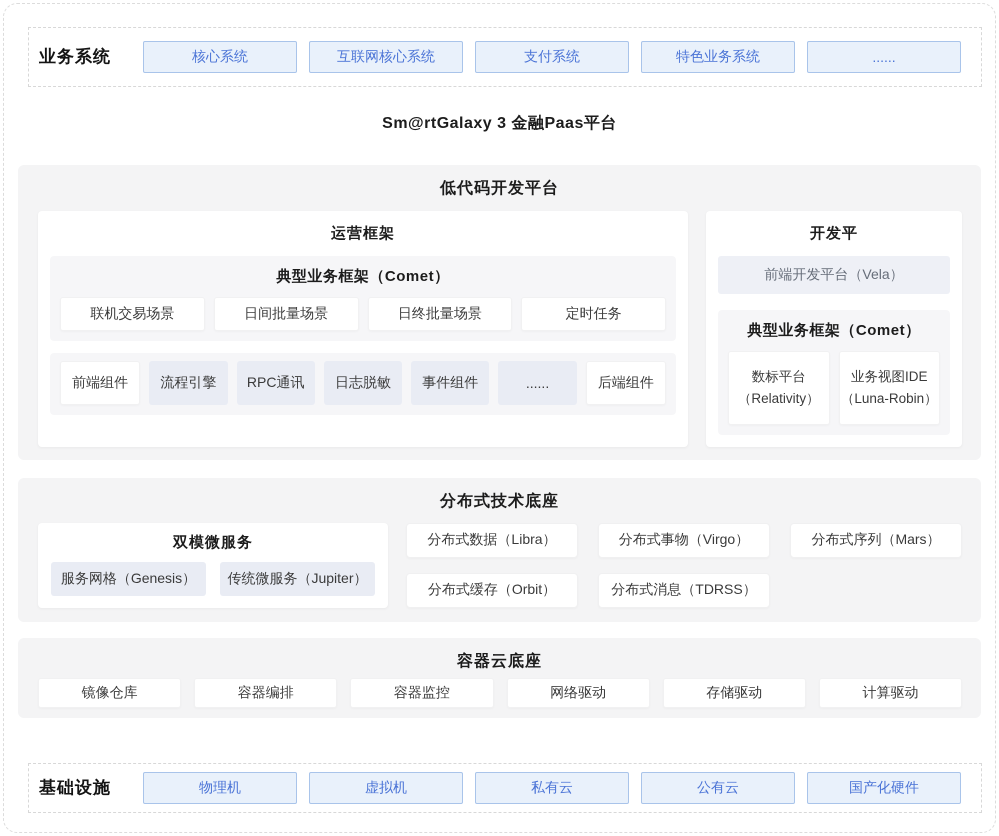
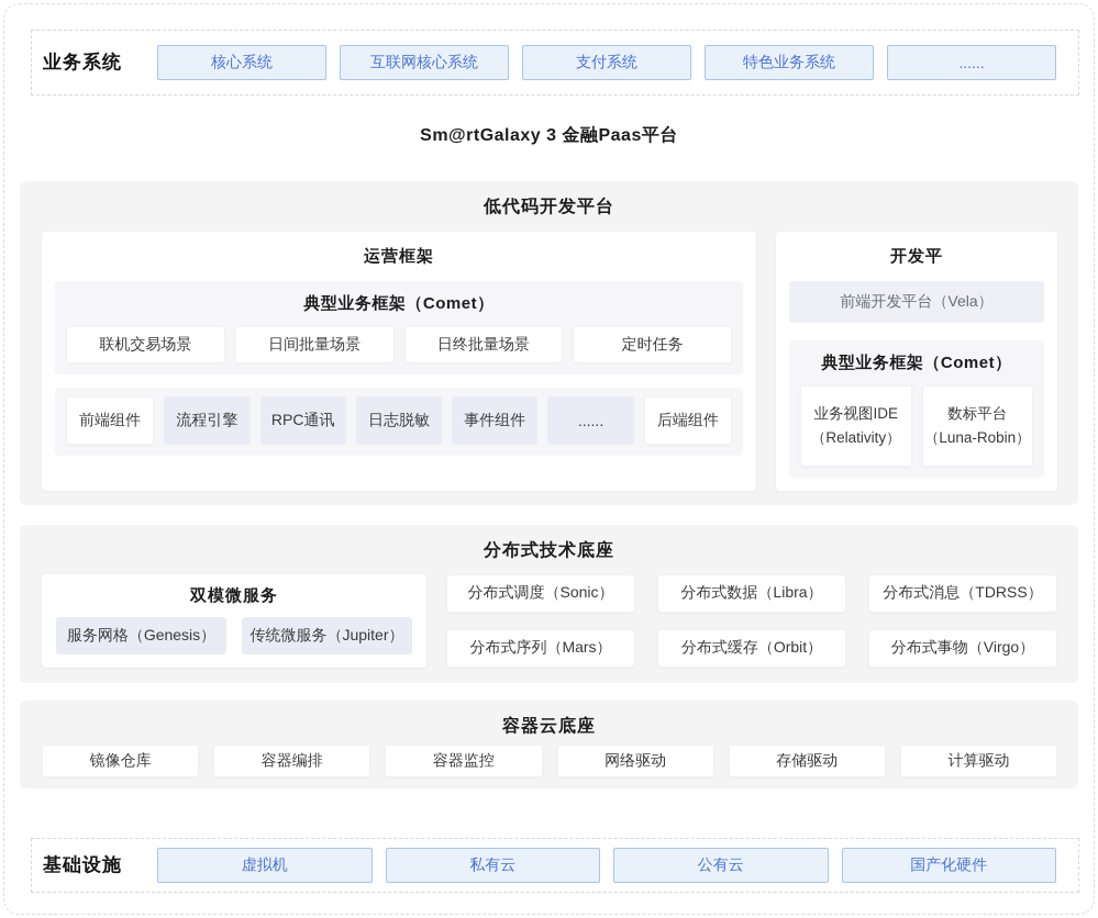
  业务系统
  核心系统
  互联网核心系统
  支付系统
  特色业务系统
  ......
  Sm@rtGalaxy 3 金融Paas平台
  低代码开发平台
  运营框架
  典型业务框架（Comet）
  联机交易场景
  日间批量场景
  日终批量场景
  定时任务
  前端组件
  流程引擎
  RPC通讯
  日志脱敏
  事件组件
  ......
  后端组件
  开发平
  前端开发平台（Vela）
  典型业务框架（Comet）
- 数标平台
+ 业务视图IDE
  （Relativity）
- 业务视图IDE
+ 数标平台
  （Luna-Robin）
  分布式技术底座
  双模微服务
  服务网格（Genesis）
  传统微服务（Jupiter）
+ 分布式调度（Sonic）
  分布式数据（Libra）
- 分布式事物（Virgo）
+ 分布式消息（TDRSS）
  分布式序列（Mars）
  分布式缓存（Orbit）
- 分布式消息（TDRSS）
+ 分布式事物（Virgo）
  容器云底座
  镜像仓库
  容器编排
  容器监控
  网络驱动
  存储驱动
  计算驱动
  基础设施
- 物理机
  虚拟机
  私有云
  公有云
  国产化硬件
